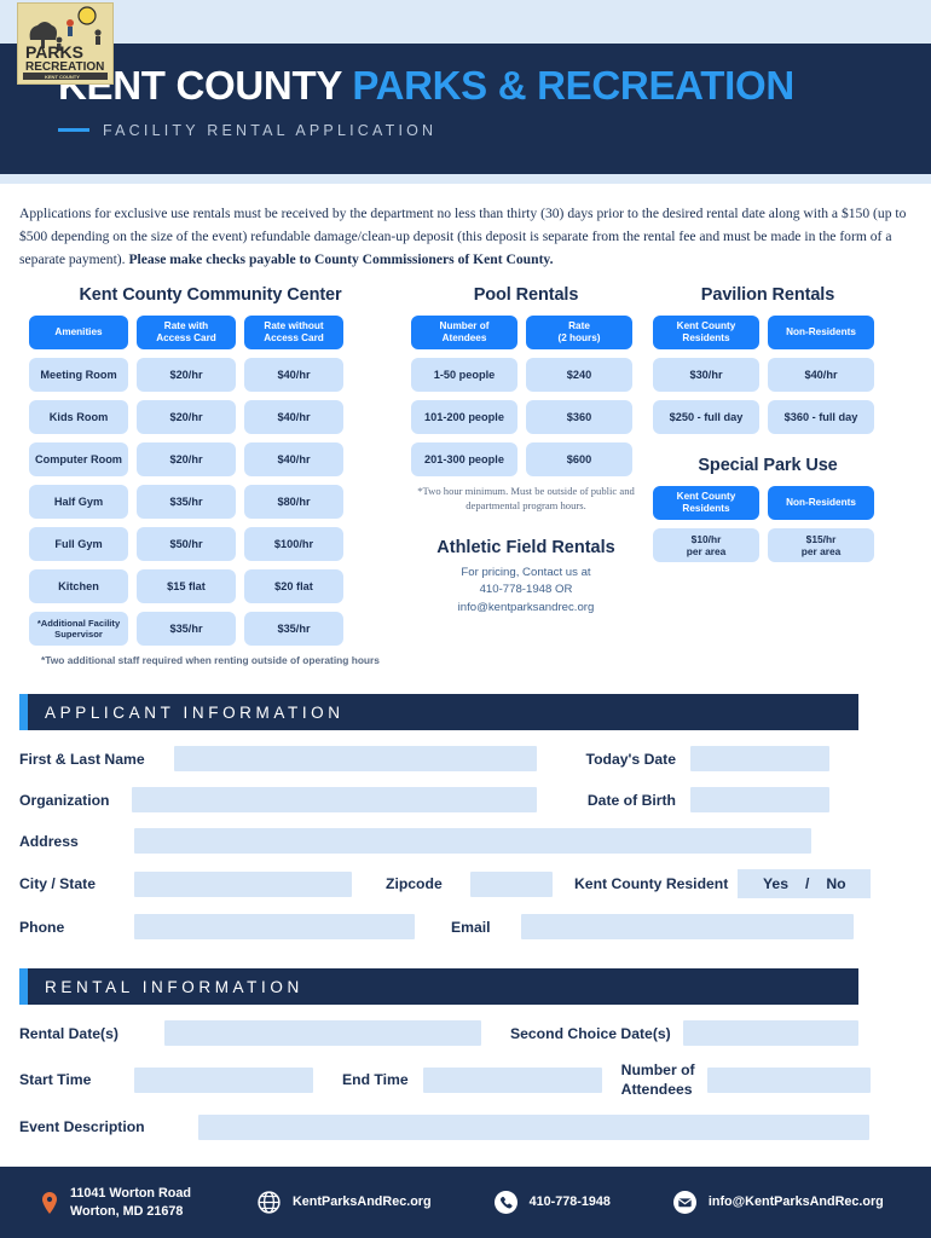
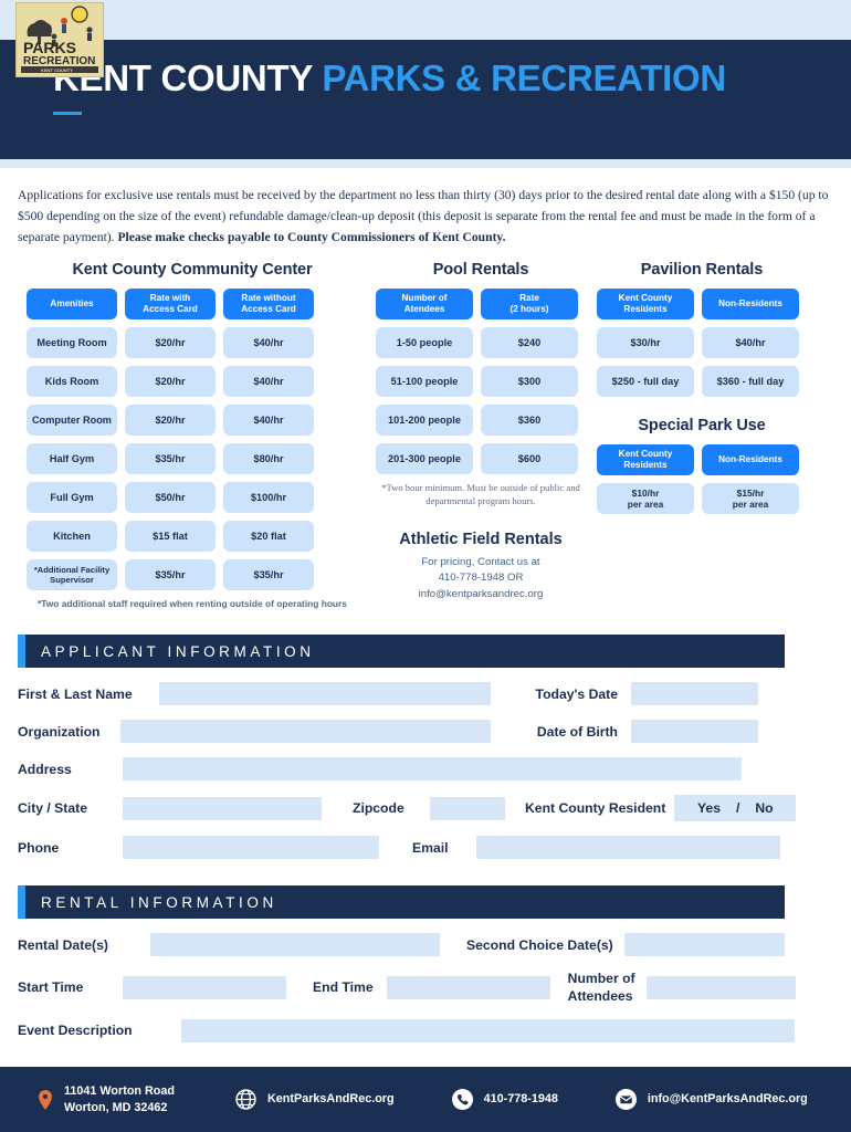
  KENT COUNTY PARKS & RECREATION
- FACILITY RENTAL APPLICATION
  PARKS
  RECREATION
  Applications for exclusive use rentals must be received by the department no less than thirty (30) days prior to the desired rental date along with a $150 (up to $500 depending on the size of the event) refundable damage/clean-up deposit (this deposit is separate from the rental fee and must be made in the form of a separate payment). Please make checks payable to County Commissioners of Kent County.
  Kent County Community Center
  Amenities
  Rate with
  Access Card
  Rate without
  Access Card
  Meeting Room
  $20/hr
  $40/hr
  Kids Room
  $20/hr
  $40/hr
  Computer Room
  $20/hr
  $40/hr
  Half Gym
  $35/hr
  $80/hr
  Full Gym
  $50/hr
  $100/hr
  Kitchen
  $15 flat
  $20 flat
  *Additional Facility
  Supervisor
  $35/hr
  $35/hr
  *Two additional staff required when renting outside of operating hours
  Pool Rentals
  Number of
  Atendees
  Rate
  (2 hours)
  1-50 people
  $240
+ 51-100 people
+ $300
  101-200 people
  $360
  201-300 people
  $600
  *Two hour minimum. Must be outside of public and departmental program hours.
  Athletic Field Rentals
  For pricing, Contact us at
  410-778-1948 OR
  info@kentparksandrec.org
  Pavilion Rentals
  Kent County
  Residents
  Non-Residents
  $30/hr
  $40/hr
  $250 - full day
  $360 - full day
  Special Park Use
  Kent County
  Residents
  Non-Residents
  $10/hr
  per area
  $15/hr
  per area
  APPLICANT INFORMATION
  First & Last Name
  Today's Date
  Organization
  Date of Birth
  Address
  City / State
  Zipcode
  Kent County Resident
  Yes
  /
  No
  Phone
  Email
  RENTAL INFORMATION
  Rental Date(s)
  Second Choice Date(s)
  Start Time
  End Time
  Number of
  Attendees
  Event Description
  11041 Worton Road
- Worton, MD 21678
+ Worton, MD 32462
  KentParksAndRec.org
  410-778-1948
  info@KentParksAndRec.org
